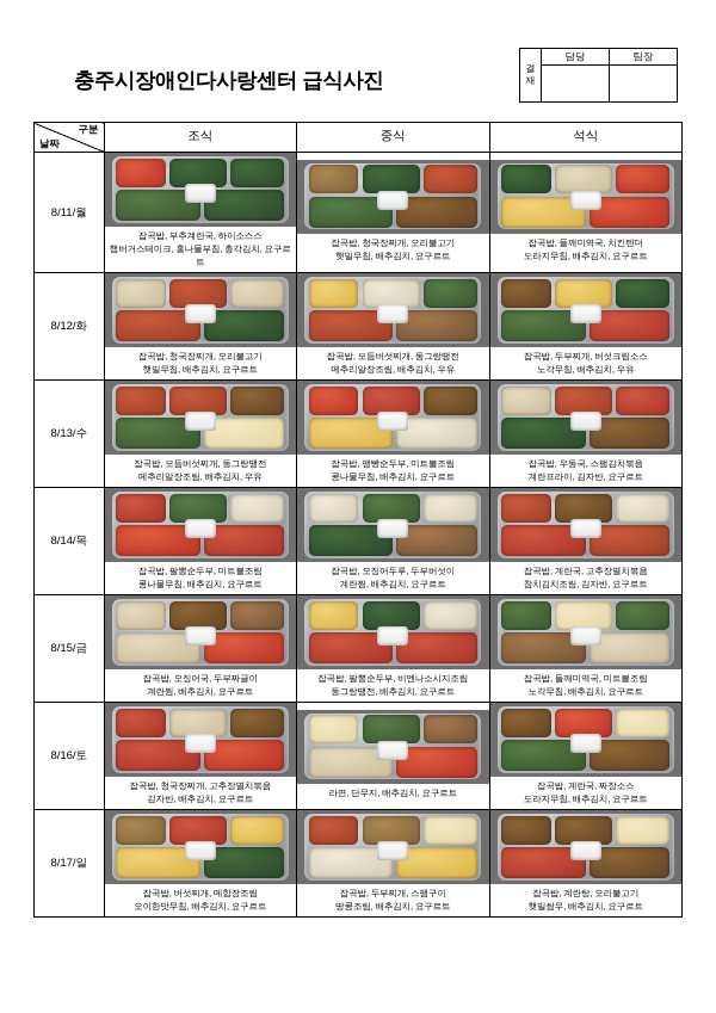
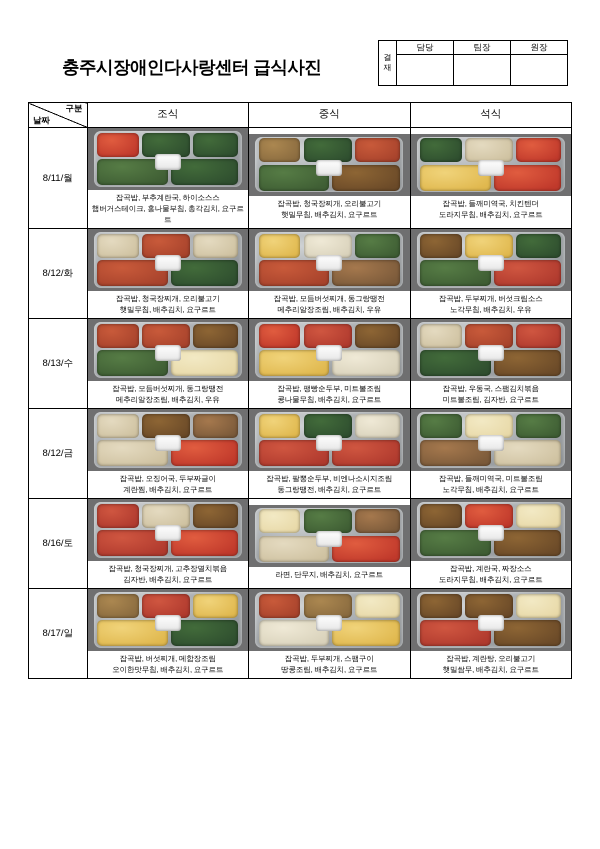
  충주시장애인다사랑센터 급식사진
  결
  재
  담당
  팀장
+ 원장
  구분 날짜	조식	중식	석식
  8/11/월	잡곡밥, 부추계란국, 하이소스스 햄버거스테이크, 홍나물부침, 총각김치, 요구르트	잡곡밥, 청국장찌개, 오리불고기 햇밀무침, 배추김치, 요구르트	잡곡밥, 들깨미역국, 치킨텐더 도라지무침, 배추김치, 요구르트
  8/12/화	잡곡밥, 청국장찌개, 오리불고기 햇밀무침, 배추김치, 요구르트	잡곡밥, 모듬버섯찌개, 동그랑땡전 메추리알장조림, 배추김치, 우유	잡곡밥, 두부찌개, 버섯크림소스 노각무침, 배추김치, 우유
- 8/13/수	잡곡밥, 모듬버섯찌개, 동그랑땡전 메추리알장조림, 배추김치, 우유	잡곡밥, 팽빵순두부, 미트볼조림 콩나물무침, 배추김치, 요구르트	잡곡밥, 우동국, 스팸김치볶음 계란프라이, 김자반, 요구르트
+ 8/13/수	잡곡밥, 모듬버섯찌개, 동그랑땡전 메추리알장조림, 배추김치, 우유	잡곡밥, 팽빵순두부, 미트볼조림 콩나물무침, 배추김치, 요구르트	잡곡밥, 우동국, 스팸김치볶음 미트볼조림, 김자반, 요구르트
- 8/14/목	잡곡밥, 팔뽕순두부, 미트볼조림 콩나물무침, 배추김치, 요구르트	잡곡밥, 오징어두루, 두부버섯이 계란찜, 배추김치, 요구르트	잡곡밥, 계란국, 고추장멸치볶음 참치김치조림, 김자반, 요구르트
- 8/15/금	잡곡밥, 오징어국, 두부짜글이 계란찜, 배추김치, 요구르트	잡곡밥, 팔뽕순두부, 비엔나소시지조림 동그랑땡전, 배추김치, 요구르트	잡곡밥, 들깨미역국, 미트볼조림 노각무침, 배추김치, 요구르트
+ 8/12/금	잡곡밥, 오징어국, 두부짜글이 계란찜, 배추김치, 요구르트	잡곡밥, 팔뽕순두부, 비엔나소시지조림 동그랑땡전, 배추김치, 요구르트	잡곡밥, 들깨미역국, 미트볼조림 노각무침, 배추김치, 요구르트
  8/16/토	잡곡밥, 청국장찌개, 고추장멸치볶음 김자반, 배추김치, 요구르트	라면, 단무지, 배추김치, 요구르트	잡곡밥, 계란국, 짜장소스 도라지무침, 배추김치, 요구르트
  8/17/일	잡곡밥, 버섯찌개, 메함장조림 오이한맛무침, 배추김치, 요구르트	잡곡밥, 두부찌개, 스팸구이 땅콩조림, 배추김치, 요구르트	잡곡밥, 계란탕, 오리불고기 햇밀쌈무, 배추김치, 요구르트
